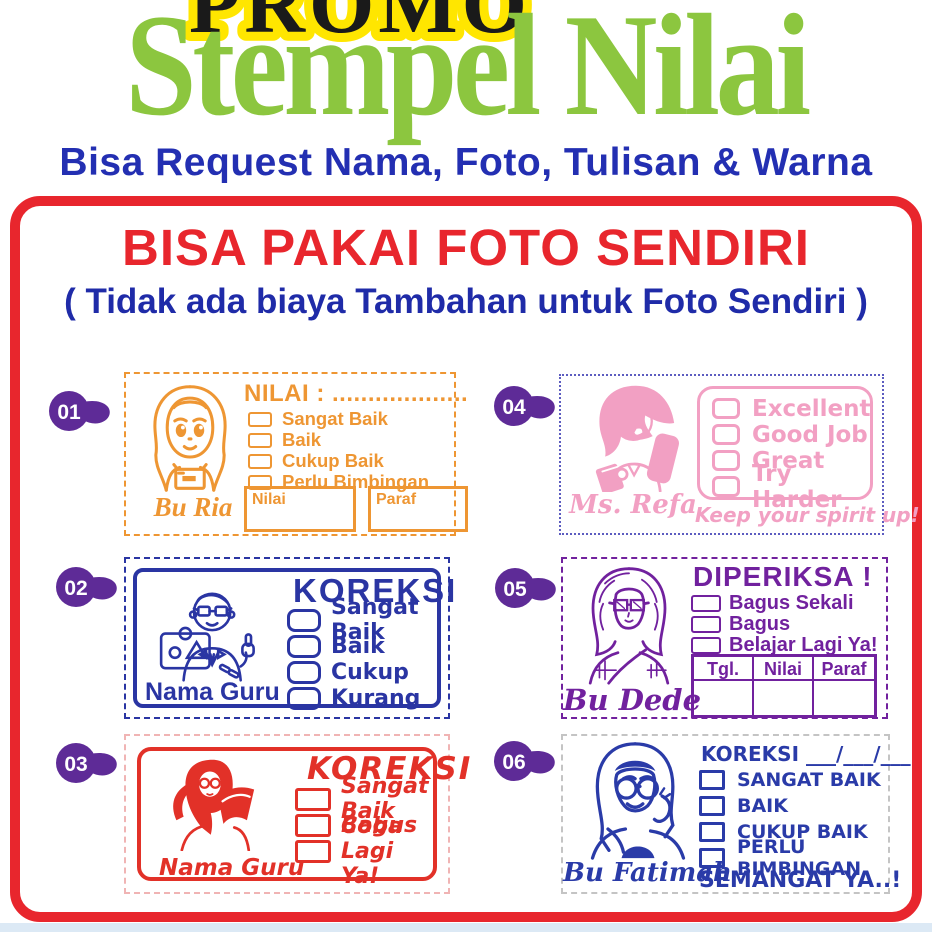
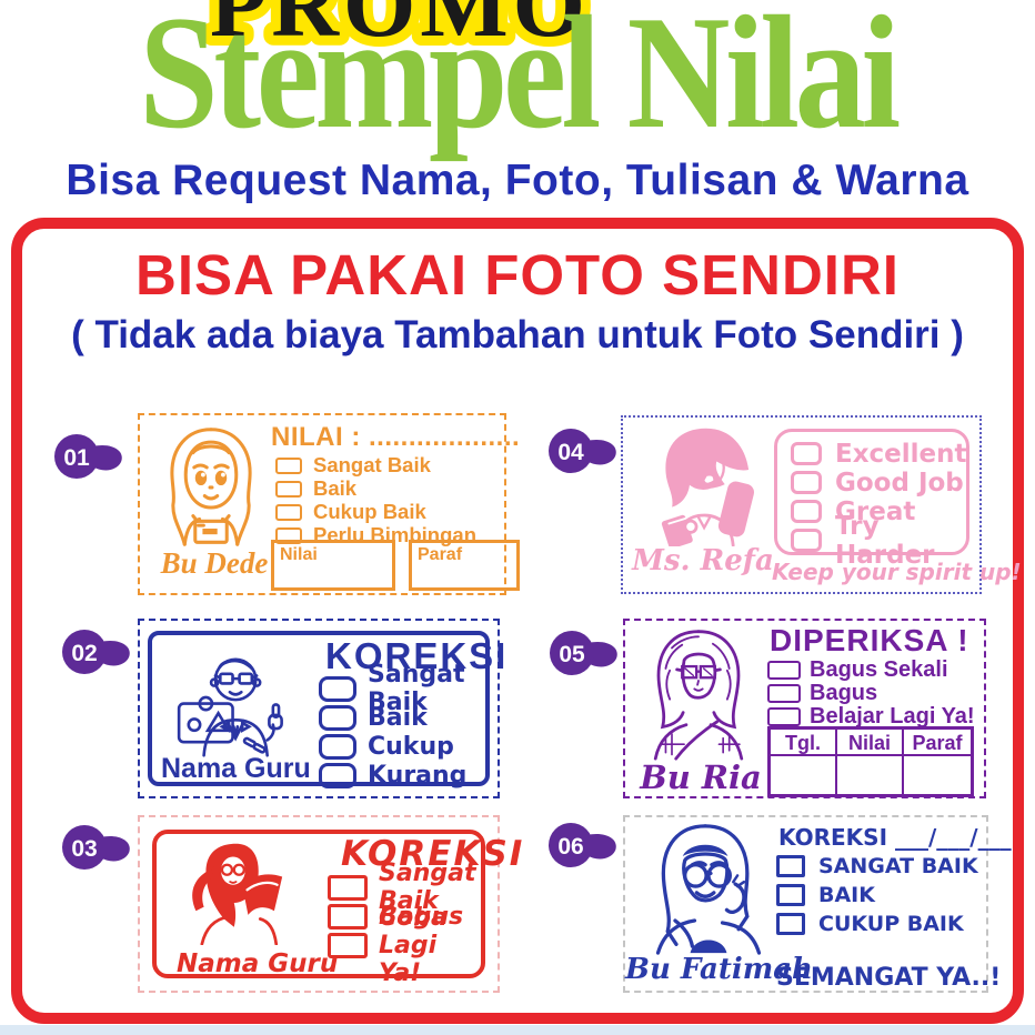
  PROMO
  Stempel Nilai
  Bisa Request Nama, Foto, Tulisan & Warna
  BISA PAKAI FOTO SENDIRI
  ( Tidak ada biaya Tambahan untuk Foto Sendiri )
  01
  02
  03
  04
  05
  06
- Bu Ria
+ Bu Dede
  NILAI : ...................
  Sangat Baik
  Baik
  Cukup Baik
  Perlu Bimbingan
  Nilai
  Paraf
  Nama Guru
  KOREKSI
  Sangat Baik
  Baik
  Cukup
  Kurang
  Nama Guru
  KOREKSI
  Sangat Baik
  Bagus
  Coba Lagi Ya!
  Ms. Refa
  Excellent
  Good Job
  Great
  Try Harder
  Keep your spirit up!
- Bu Dede
+ Bu Ria
  DIPERIKSA !
  Bagus Sekali
  Bagus
  Belajar Lagi Ya!
  Tgl.
  Nilai
  Paraf
  Bu Fatima
  KOREKSI ___/___/___
  SANGAT BAIK
  BAIK
  CUKUP BAIK
- PERLU BIMBINGAN
  SEMANGAT YA..!
